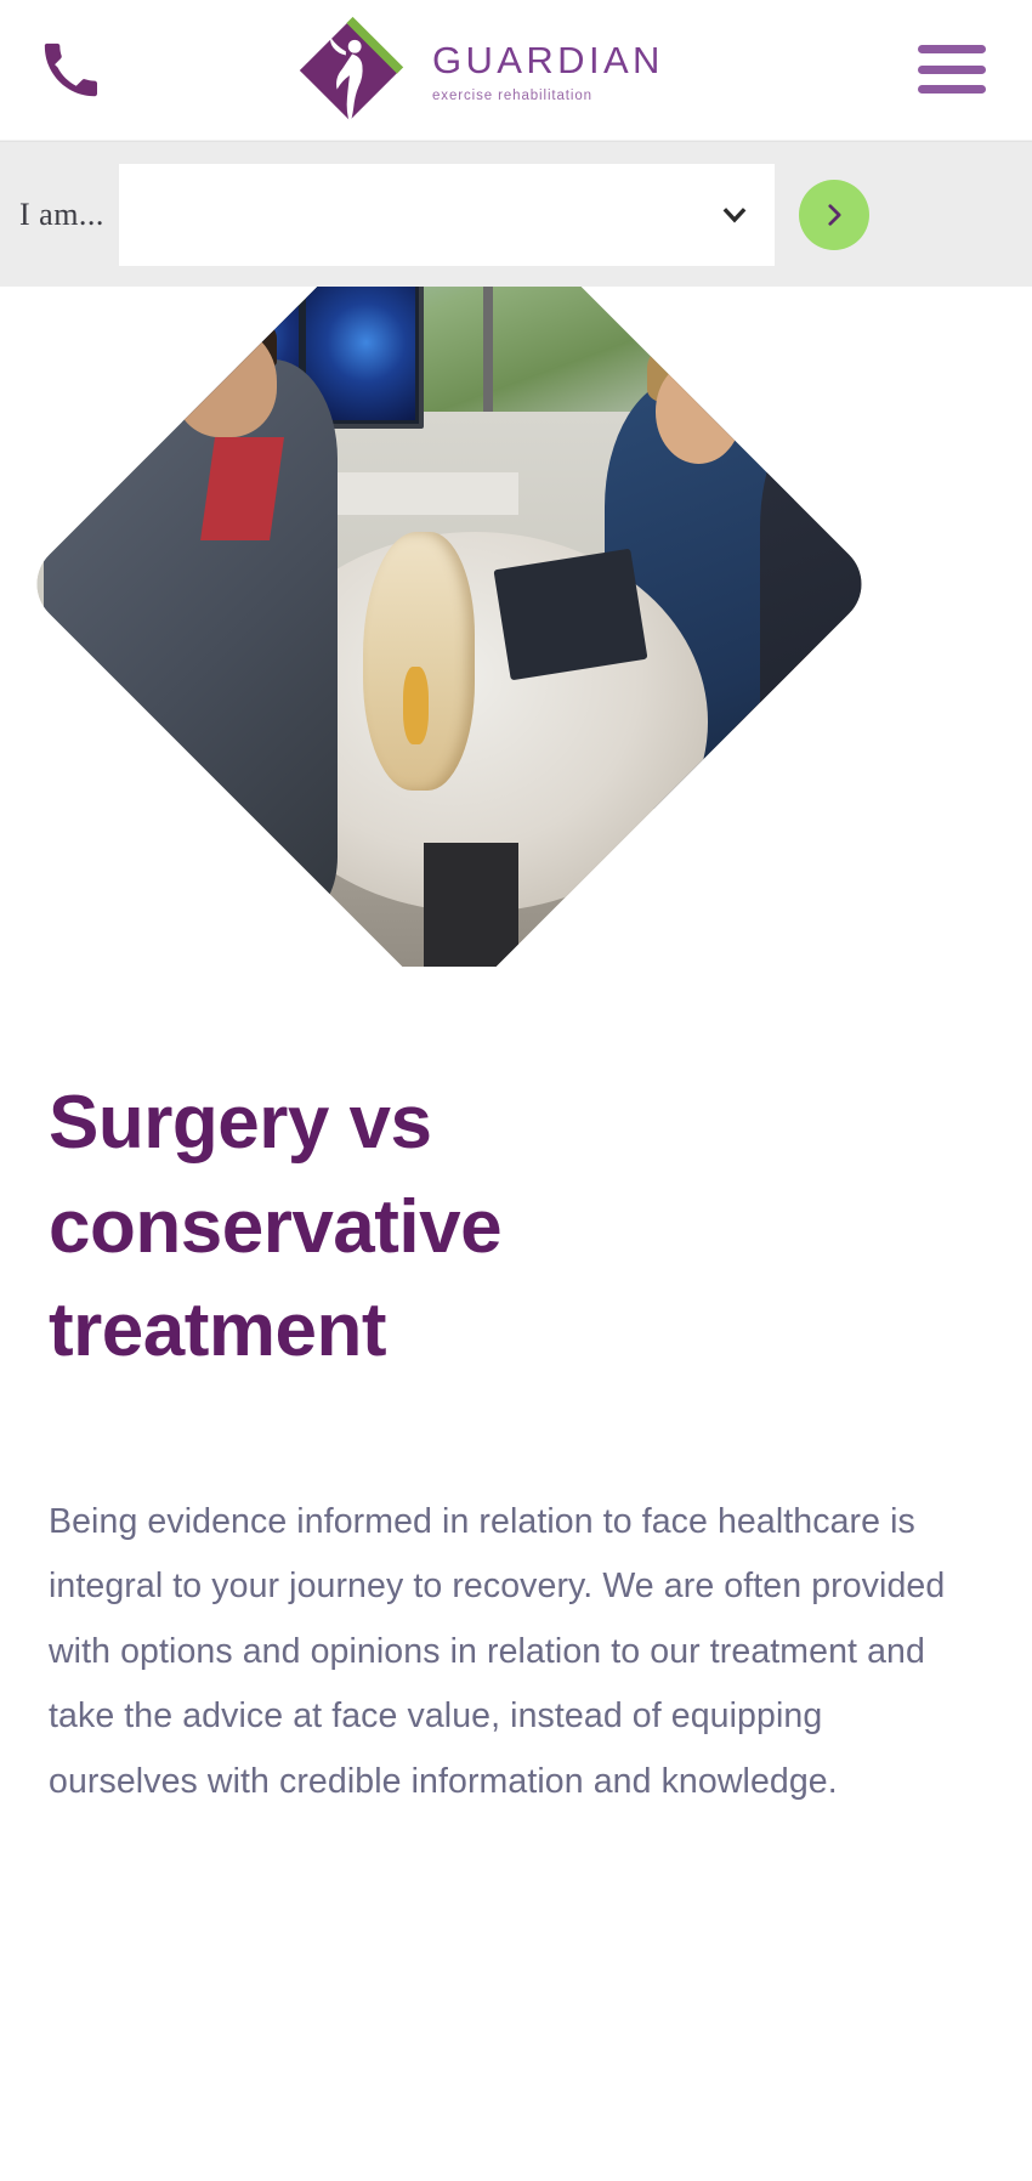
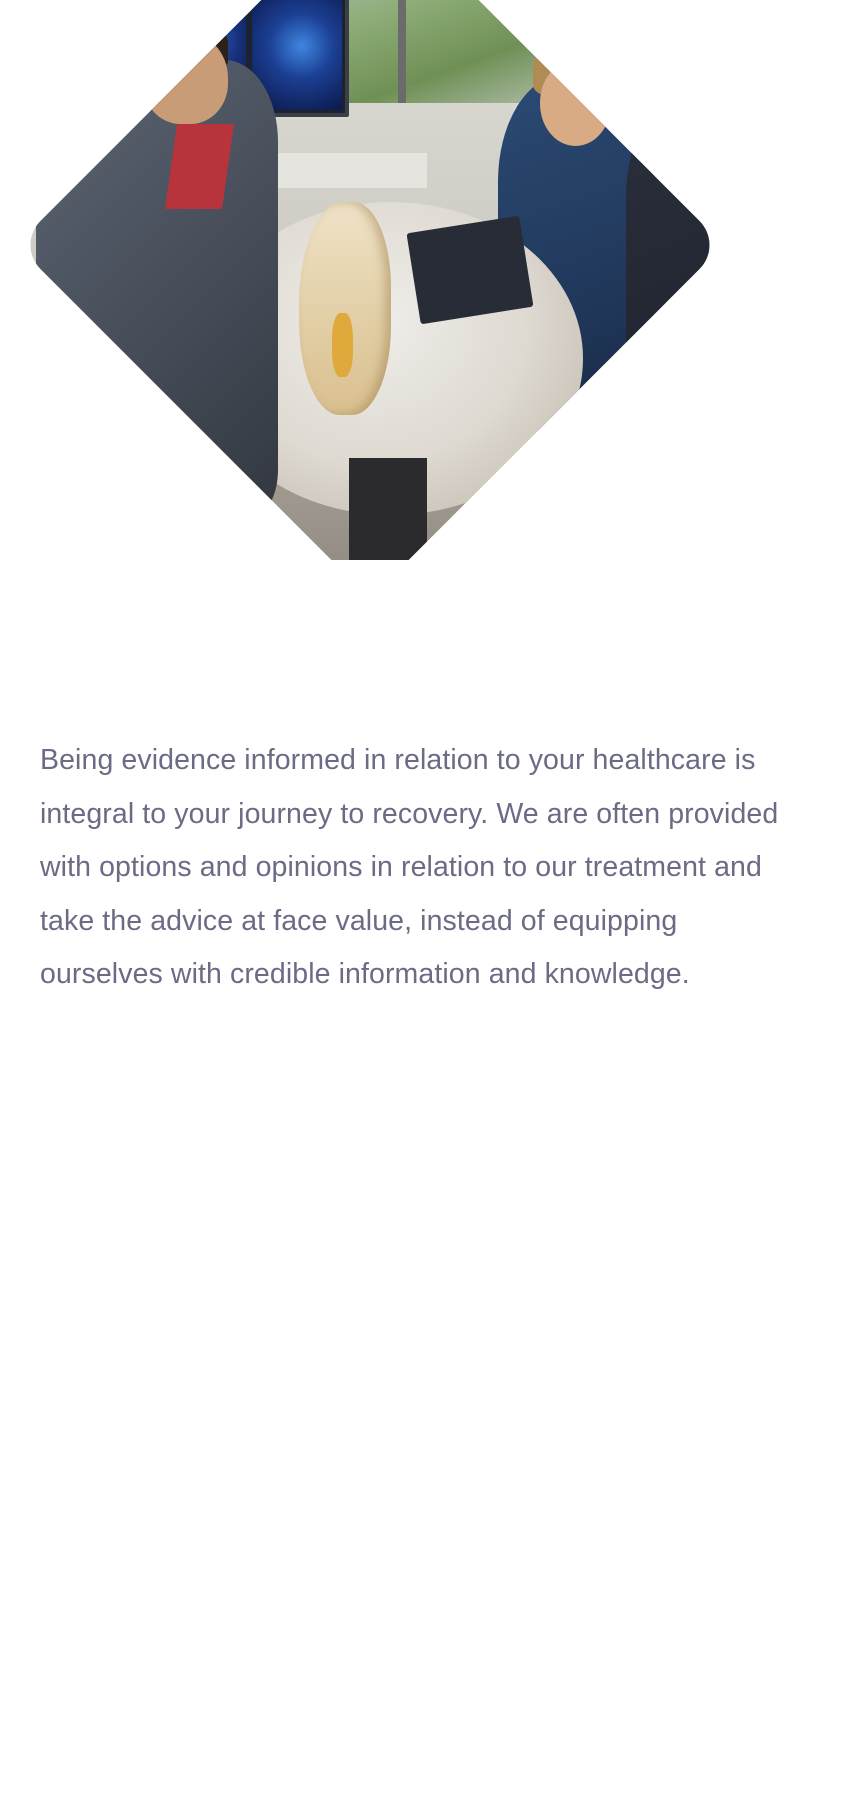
- GUARDIAN
- exercise rehabilitation
- I am...
- Surgery vs conservative treatment
- Being evidence informed in relation to face healthcare is integral to your journey to recovery. We are often provided with options and opinions in relation to our treatment and take the advice at face value, instead of equipping ourselves with credible information and knowledge.
+ Being evidence informed in relation to your healthcare is integral to your journey to recovery. We are often provided with options and opinions in relation to our treatment and take the advice at face value, instead of equipping ourselves with credible information and knowledge.
